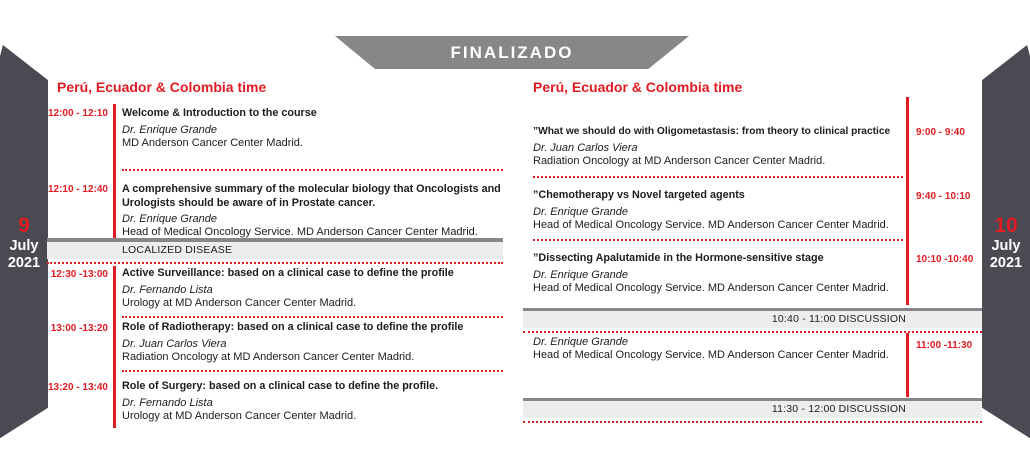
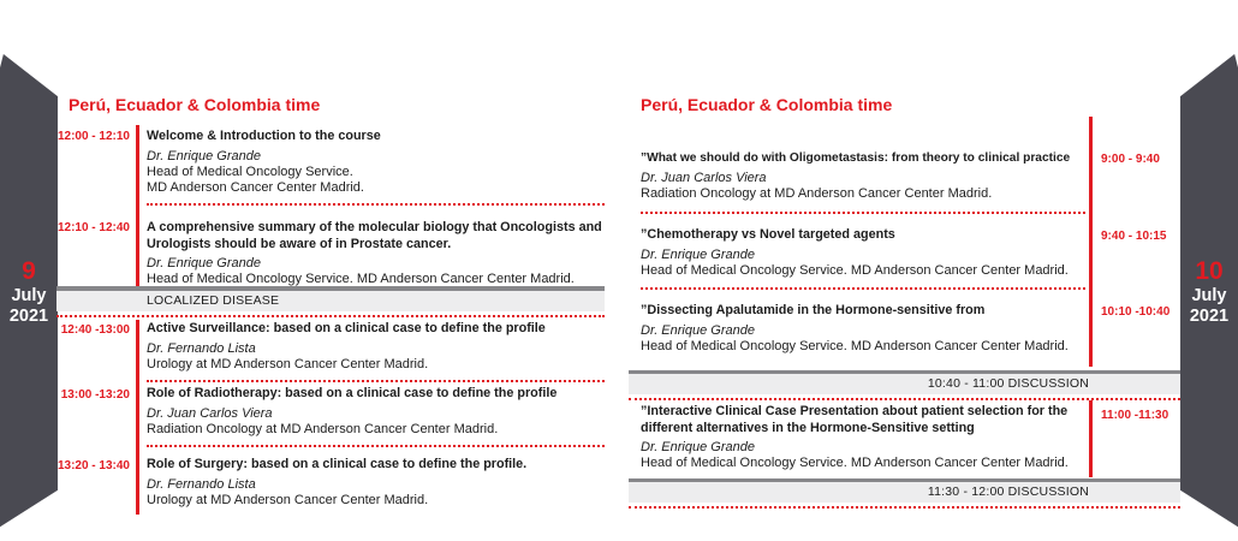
- FINALIZADO
  9
  July
  2021
  10
  July
  2021
  Perú, Ecuador & Colombia time
  12:00 - 12:10
  12:10 - 12:40
- 12:30 -13:00
+ 12:40 -13:00
  13:00 -13:20
  13:20 - 13:40
  Welcome & Introduction to the course
  Dr. Enrique Grande
+ Head of Medical Oncology Service.
  MD Anderson Cancer Center Madrid.
  A comprehensive summary of the molecular biology that Oncologists and Urologists should be aware of in Prostate cancer.
  Dr. Enrique Grande
  Head of Medical Oncology Service. MD Anderson Cancer Center Madrid.
  LOCALIZED DISEASE
  Active Surveillance: based on a clinical case to define the profile
  Dr. Fernando Lista
  Urology at MD Anderson Cancer Center Madrid.
  Role of Radiotherapy: based on a clinical case to define the profile
  Dr. Juan Carlos Viera
  Radiation Oncology at MD Anderson Cancer Center Madrid.
  Role of Surgery: based on a clinical case to define the profile.
  Dr. Fernando Lista
  Urology at MD Anderson Cancer Center Madrid.
  Perú, Ecuador & Colombia time
  9:00 - 9:40
- 9:40 - 10:10
+ 9:40 - 10:15
  10:10 -10:40
  11:00 -11:30
  ”What we should do with Oligometastasis: from theory to clinical practice
  Dr. Juan Carlos Viera
  Radiation Oncology at MD Anderson Cancer Center Madrid.
  ”Chemotherapy vs Novel targeted agents
  Dr. Enrique Grande
  Head of Medical Oncology Service. MD Anderson Cancer Center Madrid.
- ”Dissecting Apalutamide in the Hormone-sensitive stage
+ ”Dissecting Apalutamide in the Hormone-sensitive from
  Dr. Enrique Grande
  Head of Medical Oncology Service. MD Anderson Cancer Center Madrid.
  10:40 - 11:00 DISCUSSION
+ ”Interactive Clinical Case Presentation about patient selection for the different alternatives in the Hormone-Sensitive setting
  Dr. Enrique Grande
  Head of Medical Oncology Service. MD Anderson Cancer Center Madrid.
  11:30 - 12:00 DISCUSSION
